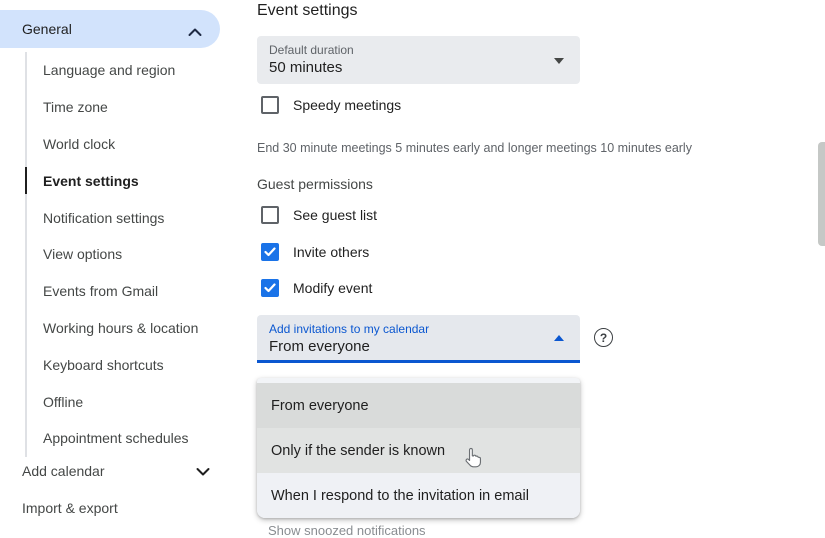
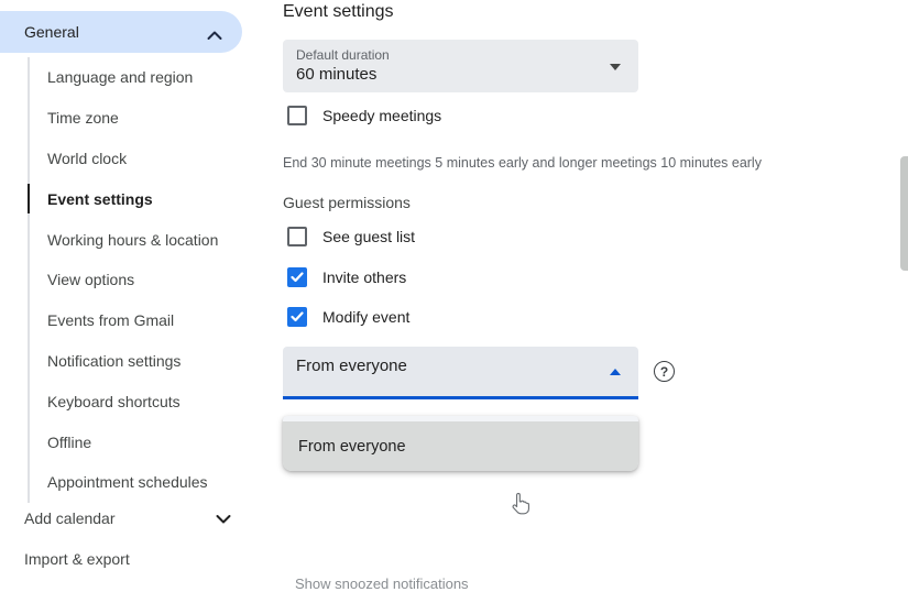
  General
  Language and region
  Time zone
  World clock
  Event settings
- Notification settings
+ Working hours & location
  View options
  Events from Gmail
- Working hours & location
+ Notification settings
  Keyboard shortcuts
  Offline
  Appointment schedules
  Add calendar
  Import & export
  Event settings
  Default duration
- 50 minutes
+ 60 minutes
  Speedy meetings
  End 30 minute meetings 5 minutes early and longer meetings 10 minutes early
  Guest permissions
  See guest list
  Invite others
  Modify event
- Add invitations to my calendar
  From everyone
  ?
  From everyone
- Only if the sender is known
- When I respond to the invitation in email
  Show snoozed notifications
